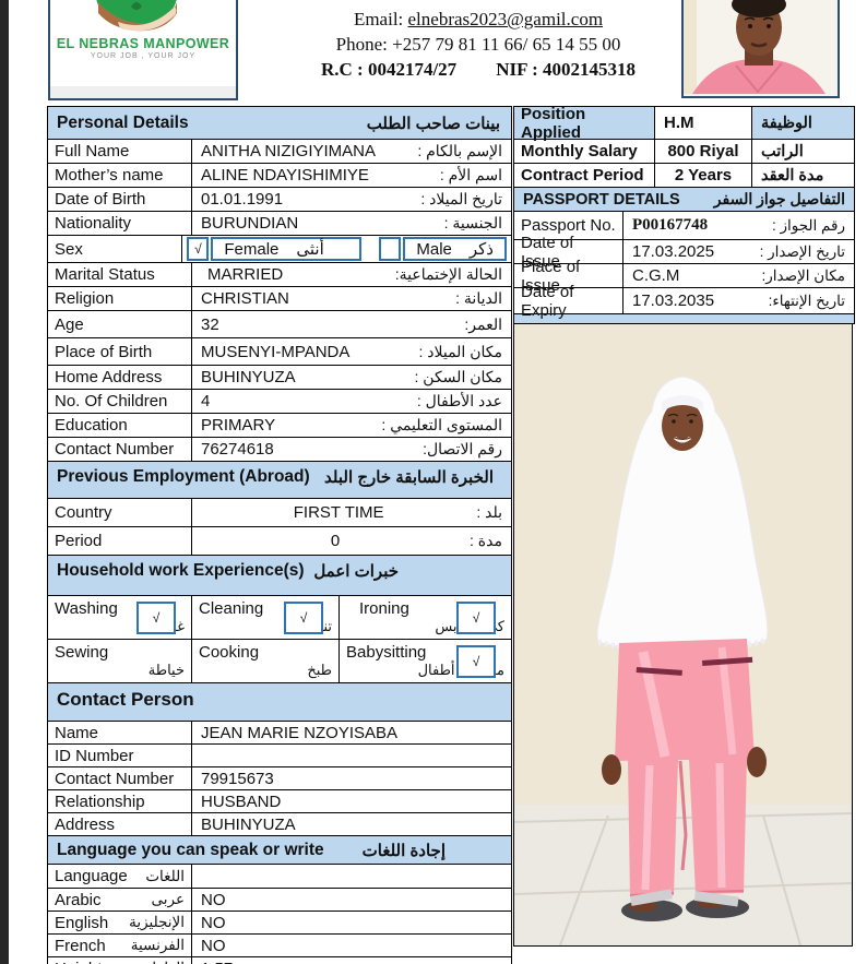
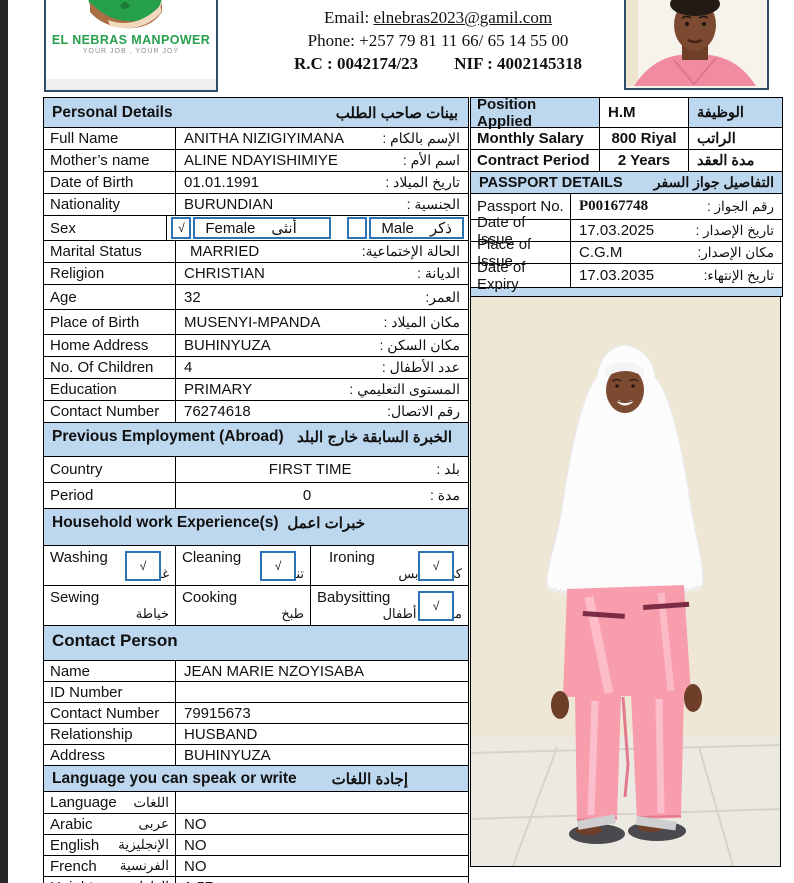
  EL NEBRAS MANPOWER
  Email: elnebras2023@gamil.com
  Phone: +257 79 81 11 66/ 65 14 55 00
- R.C : 0042174/27 NIF : 4002145318
+ R.C : 0042174/23 NIF : 4002145318
  Personal Details
  بينات صاحب الطلب
  Full Name
  ANITHA NIZIGIYIMANA
  الإسم بالكام :
  Mother’s name
  ALINE NDAYISHIMIYE
  اسم الأم :
  Date of Birth
  01.01.1991
  تاريخ الميلاد :
  Nationality
  BURUNDIAN
  الجنسية :
  Sex
  √
  Female
  أنثى
  Male
  ذكر
  Marital Status
  MARRIED
  الحالة الإختماعية:
  Religion
  CHRISTIAN
  الديانة :
  Age
  32
  العمر:
  Place of Birth
  MUSENYI-MPANDA
  مكان الميلاد :
  Home Address
  BUHINYUZA
  مكان السكن :
  No. Of Children
  4
  عدد الأطفال :
  Education
  PRIMARY
  المستوى التعليمي :
  Contact Number
  76274618
  رقم الاتصال:
  Previous Employment (Abroad)
  الخبرة السابقة خارج البلد
  Country
  FIRST TIME
  بلد :
  Period
  0
  مدة :
  Household work Experience(s)
  خبرات اعمل
  Washing
  √
  Cleaning
  √
  Ironing
  √
  Sewing
  خياطة
  Cooking
  طبخ
  Babysitting
  √
  Contact Person
  Name
  JEAN MARIE NZOYISABA
  ID Number
  Contact Number
  79915673
  Relationship
  HUSBAND
  Address
  BUHINYUZA
  Language you can speak or write
  إجادة اللغات
  Language
  اللغات
  Arabic
  عربى
  NO
  English
  الإنجليزية
  NO
  French
  الفرنسية
  NO
  Position Applied
  H.M
  الوظيفة
  Monthly Salary
  800 Riyal
  الراتب
  Contract Period
  2 Years
  مدة العقد
  PASSPORT DETAILS
  التفاصيل جواز السفر
  Passport No.
  P00167748
  رقم الجواز :
  Date of Issue
  17.03.2025
  تاريخ الإصدار :
  Place of Issue
  C.G.M
  مكان الإصدار:
  Date of Expiry
  17.03.2035
  تاريخ الإنتهاء:
